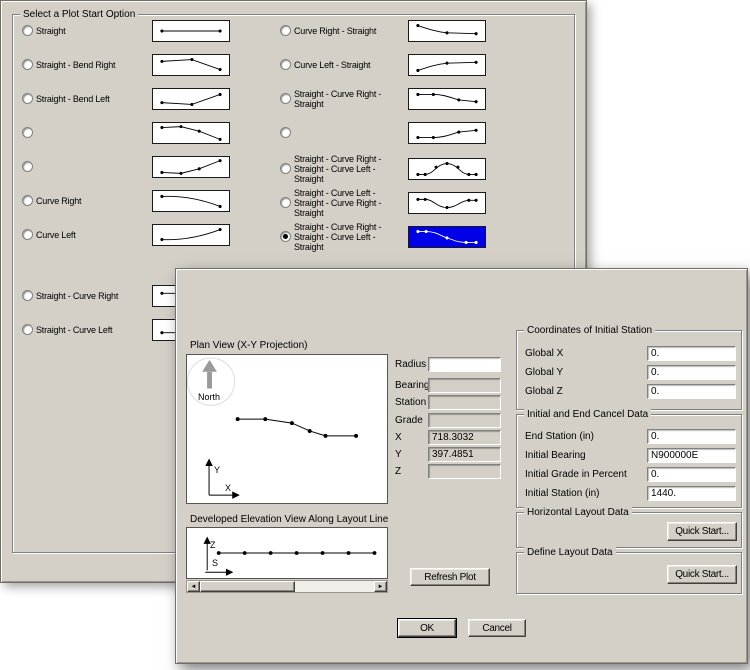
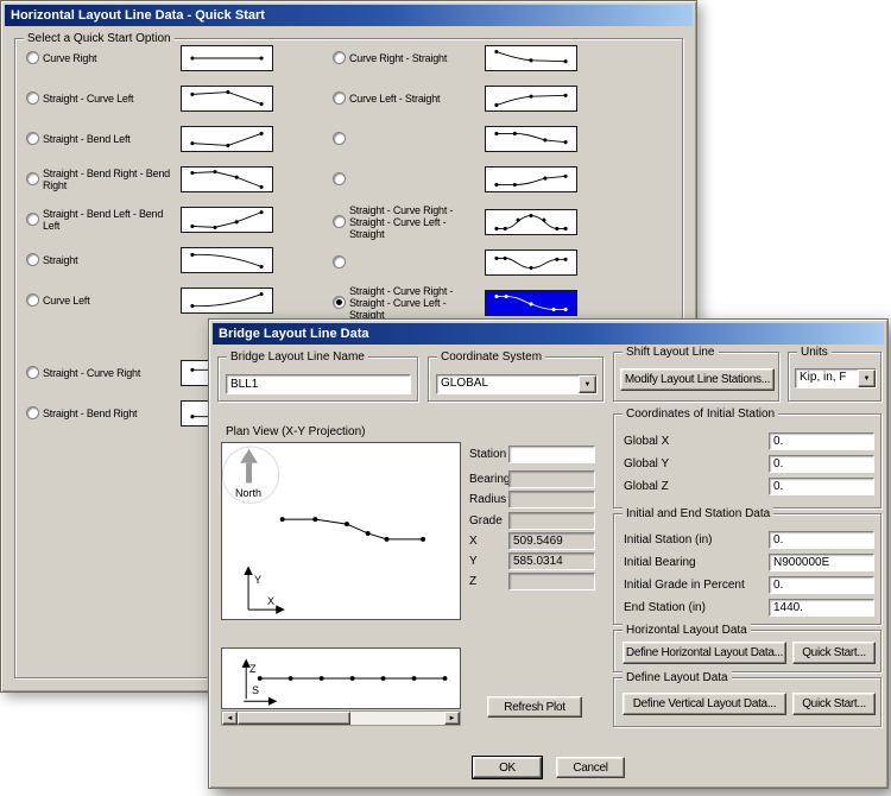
+ Horizontal Layout Line Data - Quick Start
- Select a Plot Start Option
+ Select a Quick Start Option
- Straight
+ Curve Right
- Straight - Bend Right
+ Straight - Curve Left
  Straight - Bend Left
+ Straight - Bend Right - Bend Right
+ Straight - Bend Left - Bend Left
- Curve Right
+ Straight
  Curve Left
  Straight - Curve Right
- Straight - Curve Left
+ Straight - Bend Right
  Curve Right - Straight
  Curve Left - Straight
- Straight - Curve Right - Straight
  Straight - Curve Right - Straight - Curve Left - Straight
- Straight - Curve Left - Straight - Curve Right - Straight
  Straight - Curve Right - Straight - Curve Left - Straight
+ Bridge Layout Line Data
+ Bridge Layout Line Name
+ BLL1
+ Coordinate System
+ GLOBAL
+ Shift Layout Line
+ Modify Layout Line Stations...
+ Units
+ Kip, in, F
  Plan View (X-Y Projection)
  North
  Y
  X
  Coordinates of Initial Station
  Global X
  0.
  Global Y
  0.
  Global Z
  0.
- Initial and End Cancel Data
+ Initial and End Station Data
- End Station (in)
+ Initial Station (in)
  0.
  Initial Bearing
  N900000E
  Initial Grade in Percent
  0.
- Initial Station (in)
+ End Station (in)
  1440.
  Horizontal Layout Data
+ Define Horizontal Layout Data...
  Quick Start...
  Define Layout Data
+ Define Vertical Layout Data...
  Quick Start...
- Developed Elevation View Along Layout Line
  Z
  S
  Refresh Plot
  OK
  Cancel
- Radius
+ Station
  Bearing
- Station
+ Radius
  Grade
  X
- 718.3032
+ 509.5469
  Y
- 397.4851
+ 585.0314
  Z
